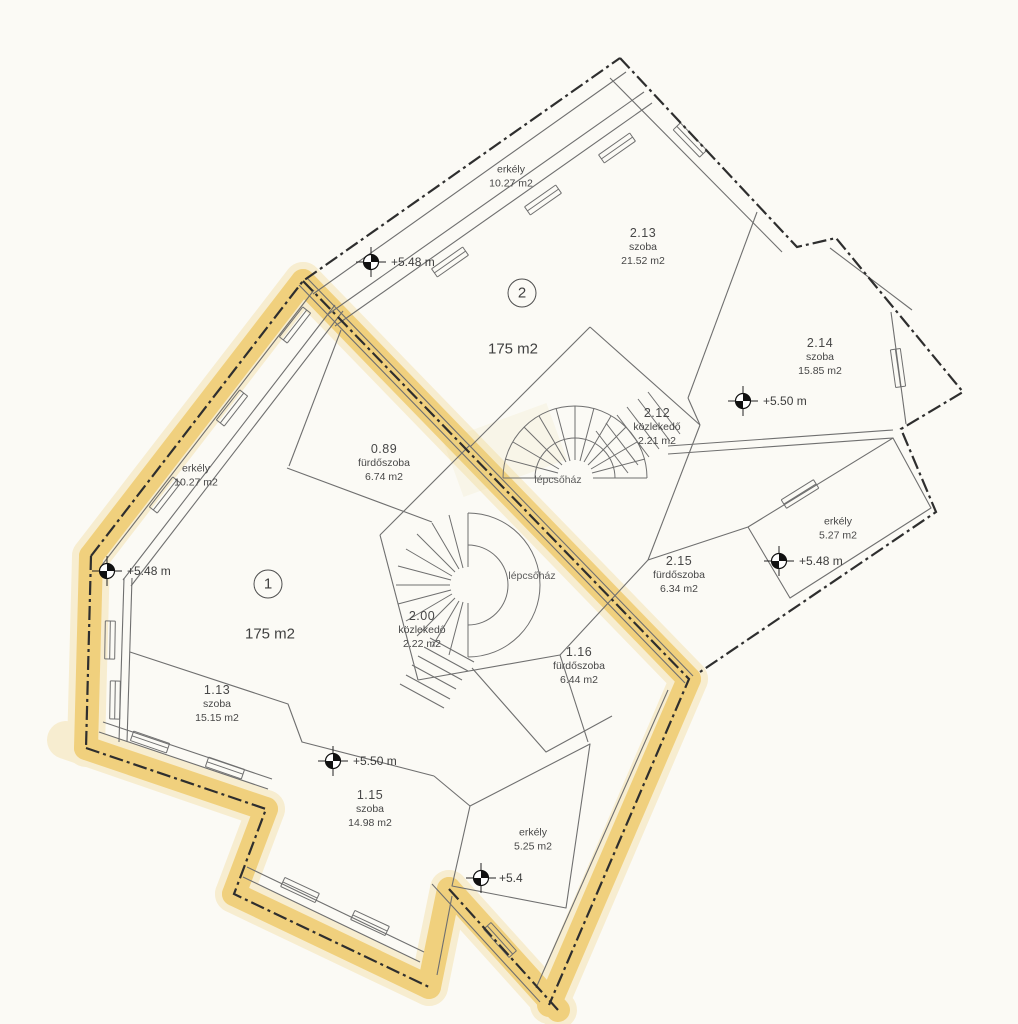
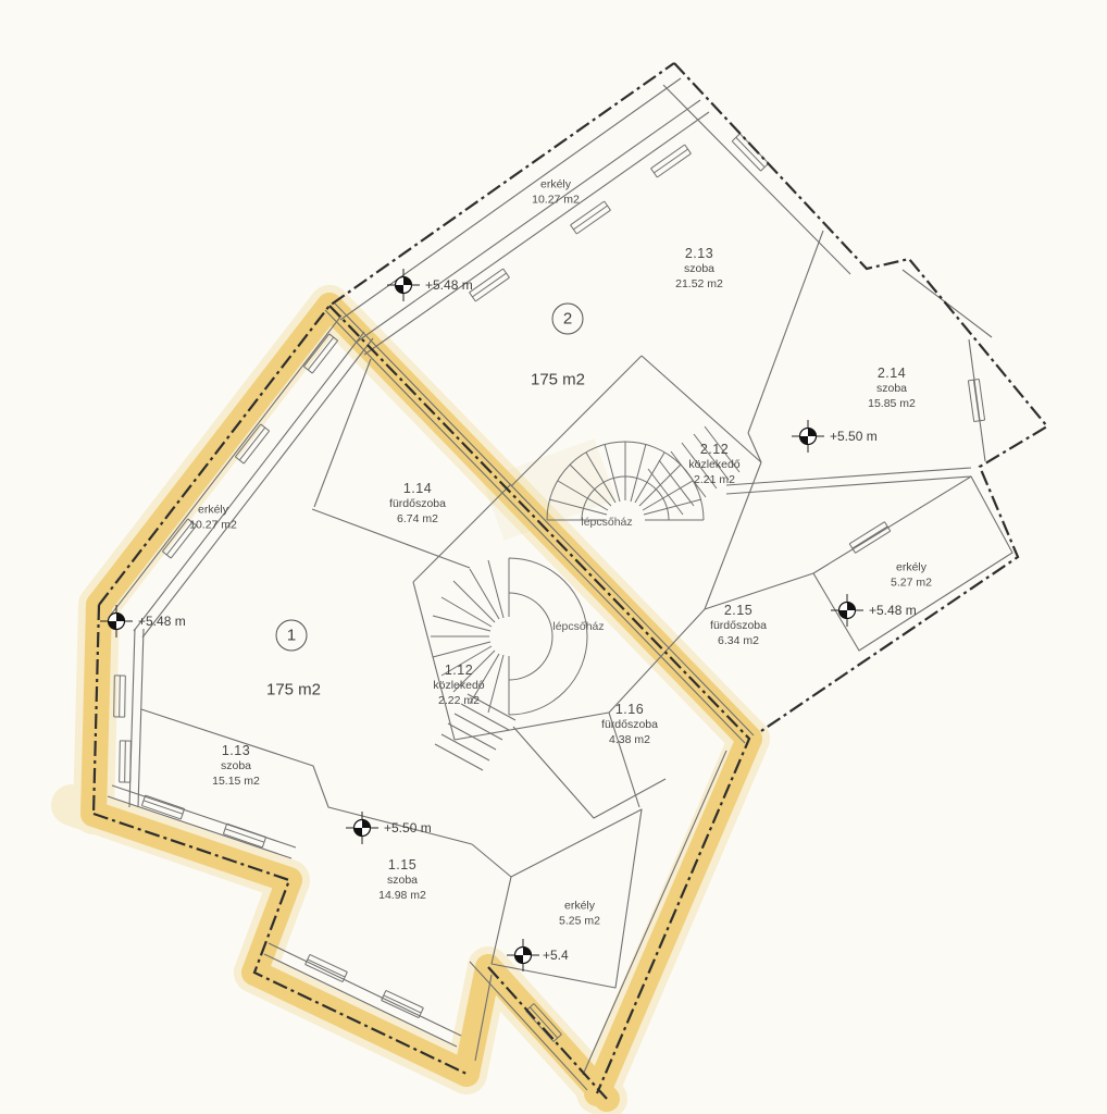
  erkély
  10.27 m2
  +5.48 m
  2.13
  szoba
  21.52 m2
  2
  175 m2
  2.14
  szoba
  15.85 m2
  +5.50 m
  2.12
  közlekedő
  2.21 m2
  lépcsőház
  lépcsőház
  erkély
  10.27 m2
- 0.89
+ 1.14
  fürdőszoba
  6.74 m2
  +5.48 m
  1
  175 m2
  2.15
  fürdőszoba
  6.34 m2
  erkély
  5.27 m2
  +5.48 m
- 2.00
+ 1.12
  közlekedő
  2.22 m2
  1.16
  fürdőszoba
- 6.44 m2
+ 4.38 m2
  1.13
  szoba
  15.15 m2
  +5.50 m
  1.15
  szoba
  14.98 m2
  erkély
  5.25 m2
  +5.4
